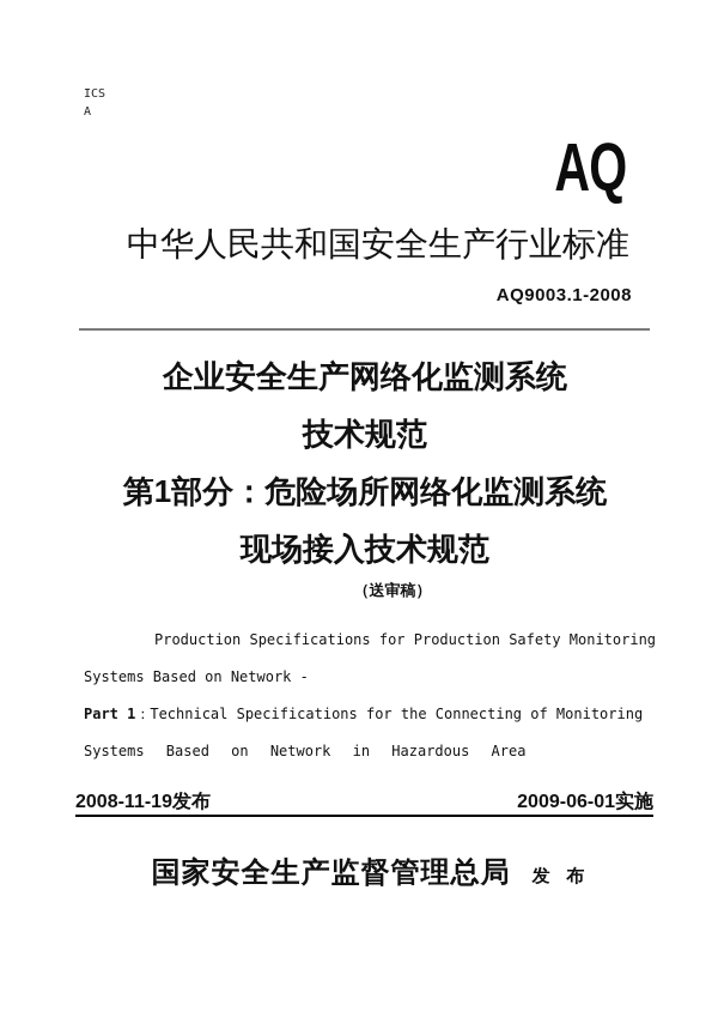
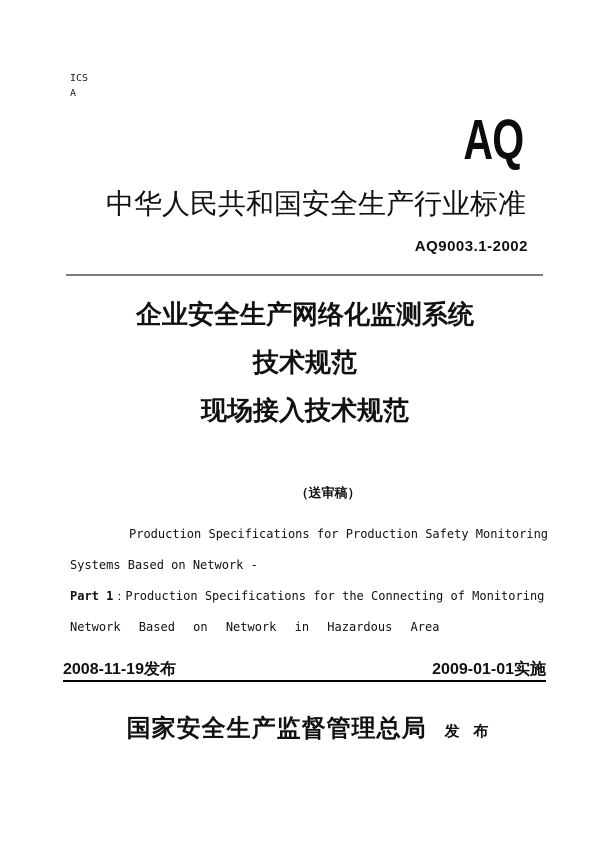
  ICS
  A
  AQ
  中华人民共和国安全生产行业标准
- AQ9003.1-2008
+ AQ9003.1-2002
  企业安全生产网络化监测系统
  技术规范
- 第1部分：危险场所网络化监测系统
  现场接入技术规范
  （送审稿）
  Production Specifications for Production Safety Monitoring
  Systems Based on Network -
- Part 1：Technical Specifications for the Connecting of Monitoring
+ Part 1：Production Specifications for the Connecting of Monitoring
- Systems Based on Network in Hazardous Area
+ Network Based on Network in Hazardous Area
  2008-11-19发布
- 2009-06-01实施
+ 2009-01-01实施
  国家安全生产监督管理总局 发 布
